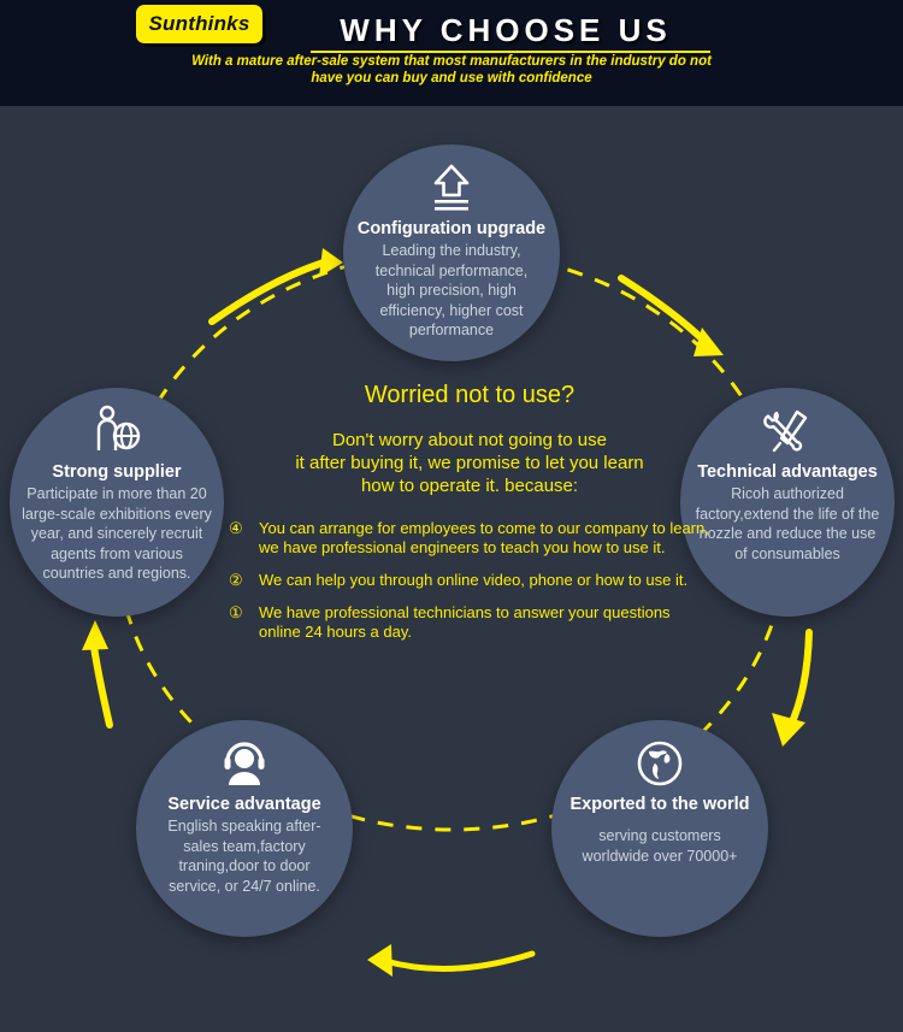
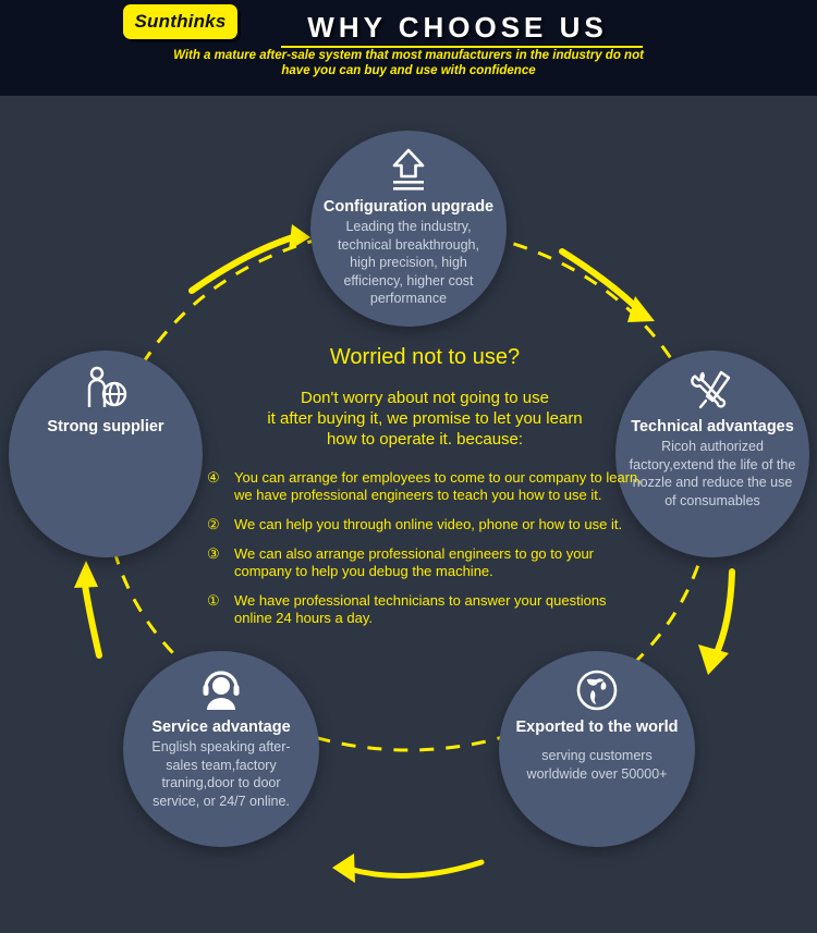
  Sunthinks
  WHY CHOOSE US
  With a mature after-sale system that most manufacturers in the industry do not have you can buy and use with confidence
  Configuration upgrade
- Leading the industry, technical performance, high precision, high efficiency, higher cost performance
+ Leading the industry, technical breakthrough, high precision, high efficiency, higher cost performance
  Technical advantages
  Ricoh authorized factory,extend the life of the nozzle and reduce the use of consumables
  Exported to the world
- serving customers worldwide over 70000+
+ serving customers worldwide over 50000+
  Service advantage
  English speaking after-sales team,factory traning,door to door service, or 24/7 online.
  Strong supplier
- Participate in more than 20 large-scale exhibitions every year, and sincerely recruit agents from various countries and regions.
  Worried not to use?
  Don't worry about not going to use
  it after buying it, we promise to let you learn
  how to operate it. because:
  ④
  You can arrange for employees to come to our company to learn, we have professional engineers to teach you how to use it.
  ②
  We can help you through online video, phone or how to use it.
+ ③
+ We can also arrange professional engineers to go to your company to help you debug the machine.
  ①
  We have professional technicians to answer your questions online 24 hours a day.
